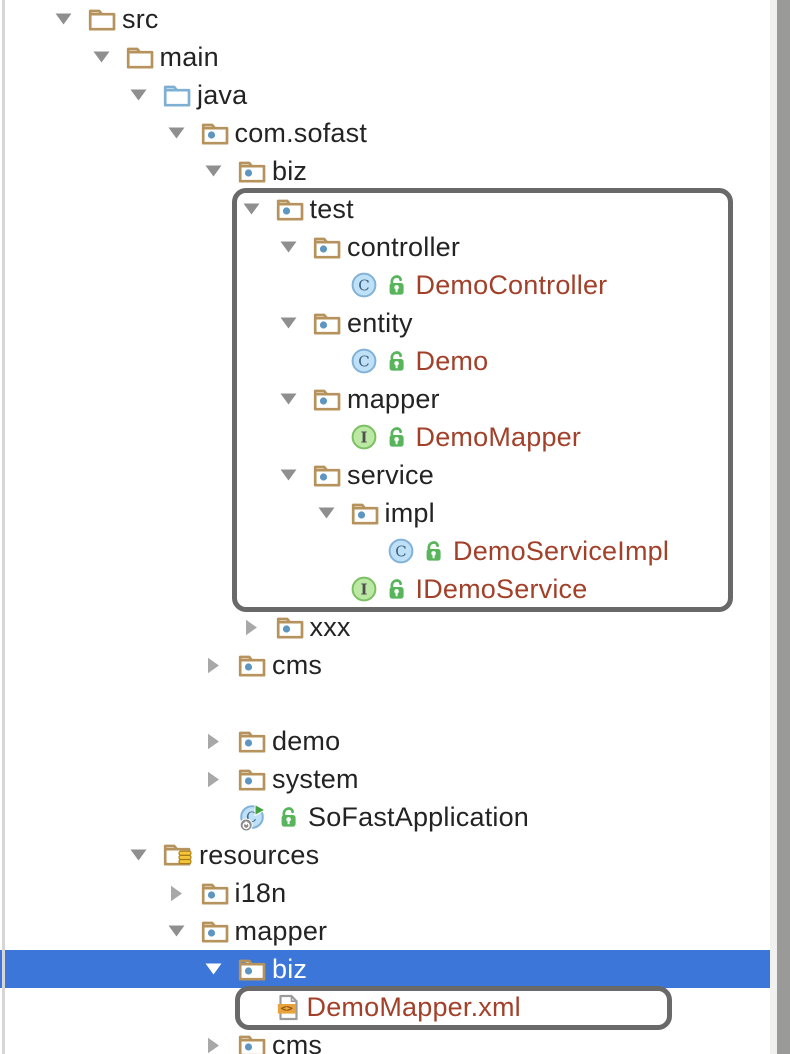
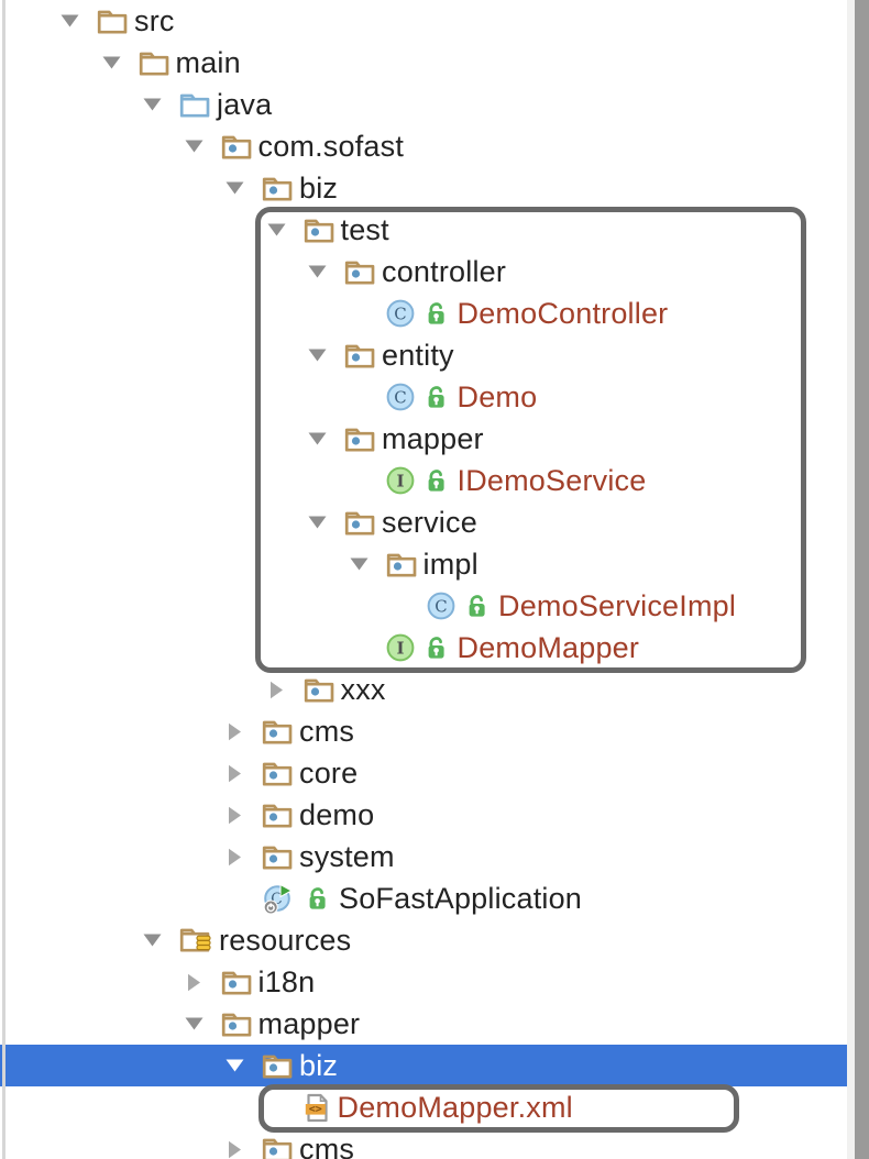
  src
  main
  java
  com.sofast
  biz
  test
  controller
  C
  DemoController
  entity
  C
  Demo
  mapper
  I
- DemoMapper
+ IDemoService
  service
  impl
  C
  DemoServiceImpl
  I
- IDemoService
+ DemoMapper
  xxx
  cms
+ core
  demo
  system
  C
  SoFastApplication
  resources
  i18n
  mapper
  biz
  <>
  DemoMapper.xml
  cms
